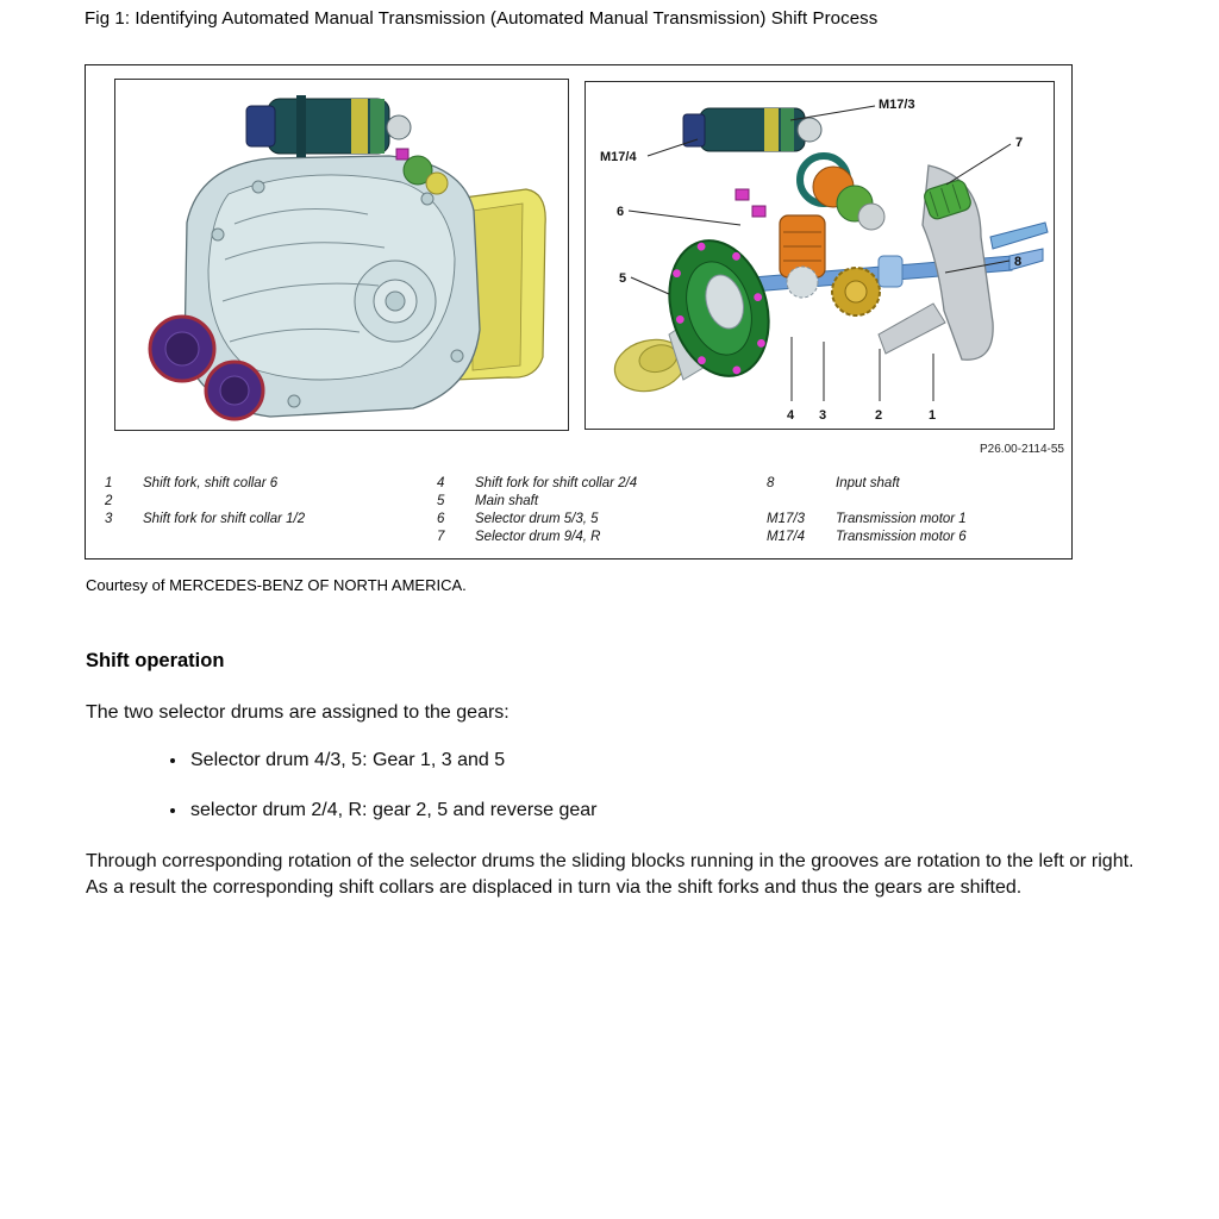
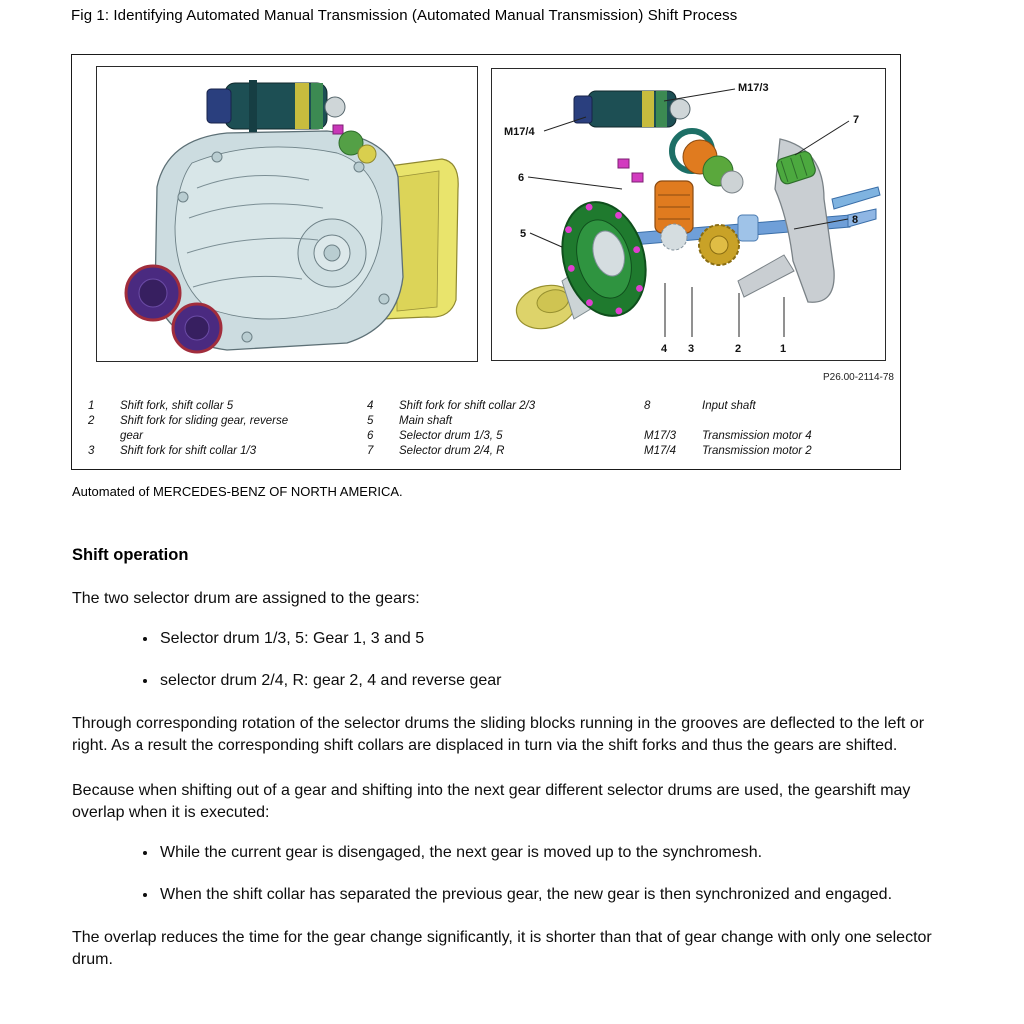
  Fig 1: Identifying Automated Manual Transmission (Automated Manual Transmission) Shift Process
  M17/3
  7
  M17/4
  6
  5
  8
  4
  3
  2
  1
- P26.00-2114-55
+ P26.00-2114-78
  1
- Shift fork, shift collar 6
+ Shift fork, shift collar 5
  2
+ Shift fork for sliding gear, reverse gear
  3
- Shift fork for shift collar 1/2
+ Shift fork for shift collar 1/3
  4
- Shift fork for shift collar 2/4
+ Shift fork for shift collar 2/3
  5
  Main shaft
  6
- Selector drum 5/3, 5
+ Selector drum 1/3, 5
  7
- Selector drum 9/4, R
+ Selector drum 2/4, R
  8
  Input shaft
  M17/3
- Transmission motor 1
+ Transmission motor 4
  M17/4
- Transmission motor 6
+ Transmission motor 2
- Courtesy of MERCEDES-BENZ OF NORTH AMERICA.
+ Automated of MERCEDES-BENZ OF NORTH AMERICA.
  Shift operation
- The two selector drums are assigned to the gears:
+ The two selector drum are assigned to the gears:
- Selector drum 4/3, 5: Gear 1, 3 and 5
+ Selector drum 1/3, 5: Gear 1, 3 and 5
- selector drum 2/4, R: gear 2, 5 and reverse gear
+ selector drum 2/4, R: gear 2, 4 and reverse gear
- Through corresponding rotation of the selector drums the sliding blocks running in the grooves are rotation to the left or right. As a result the corresponding shift collars are displaced in turn via the shift forks and thus the gears are shifted.
+ Through corresponding rotation of the selector drums the sliding blocks running in the grooves are deflected to the left or right. As a result the corresponding shift collars are displaced in turn via the shift forks and thus the gears are shifted.
+ Because when shifting out of a gear and shifting into the next gear different selector drums are used, the gearshift may overlap when it is executed:
+ While the current gear is disengaged, the next gear is moved up to the synchromesh.
+ When the shift collar has separated the previous gear, the new gear is then synchronized and engaged.
+ The overlap reduces the time for the gear change significantly, it is shorter than that of gear change with only one selector drum.
